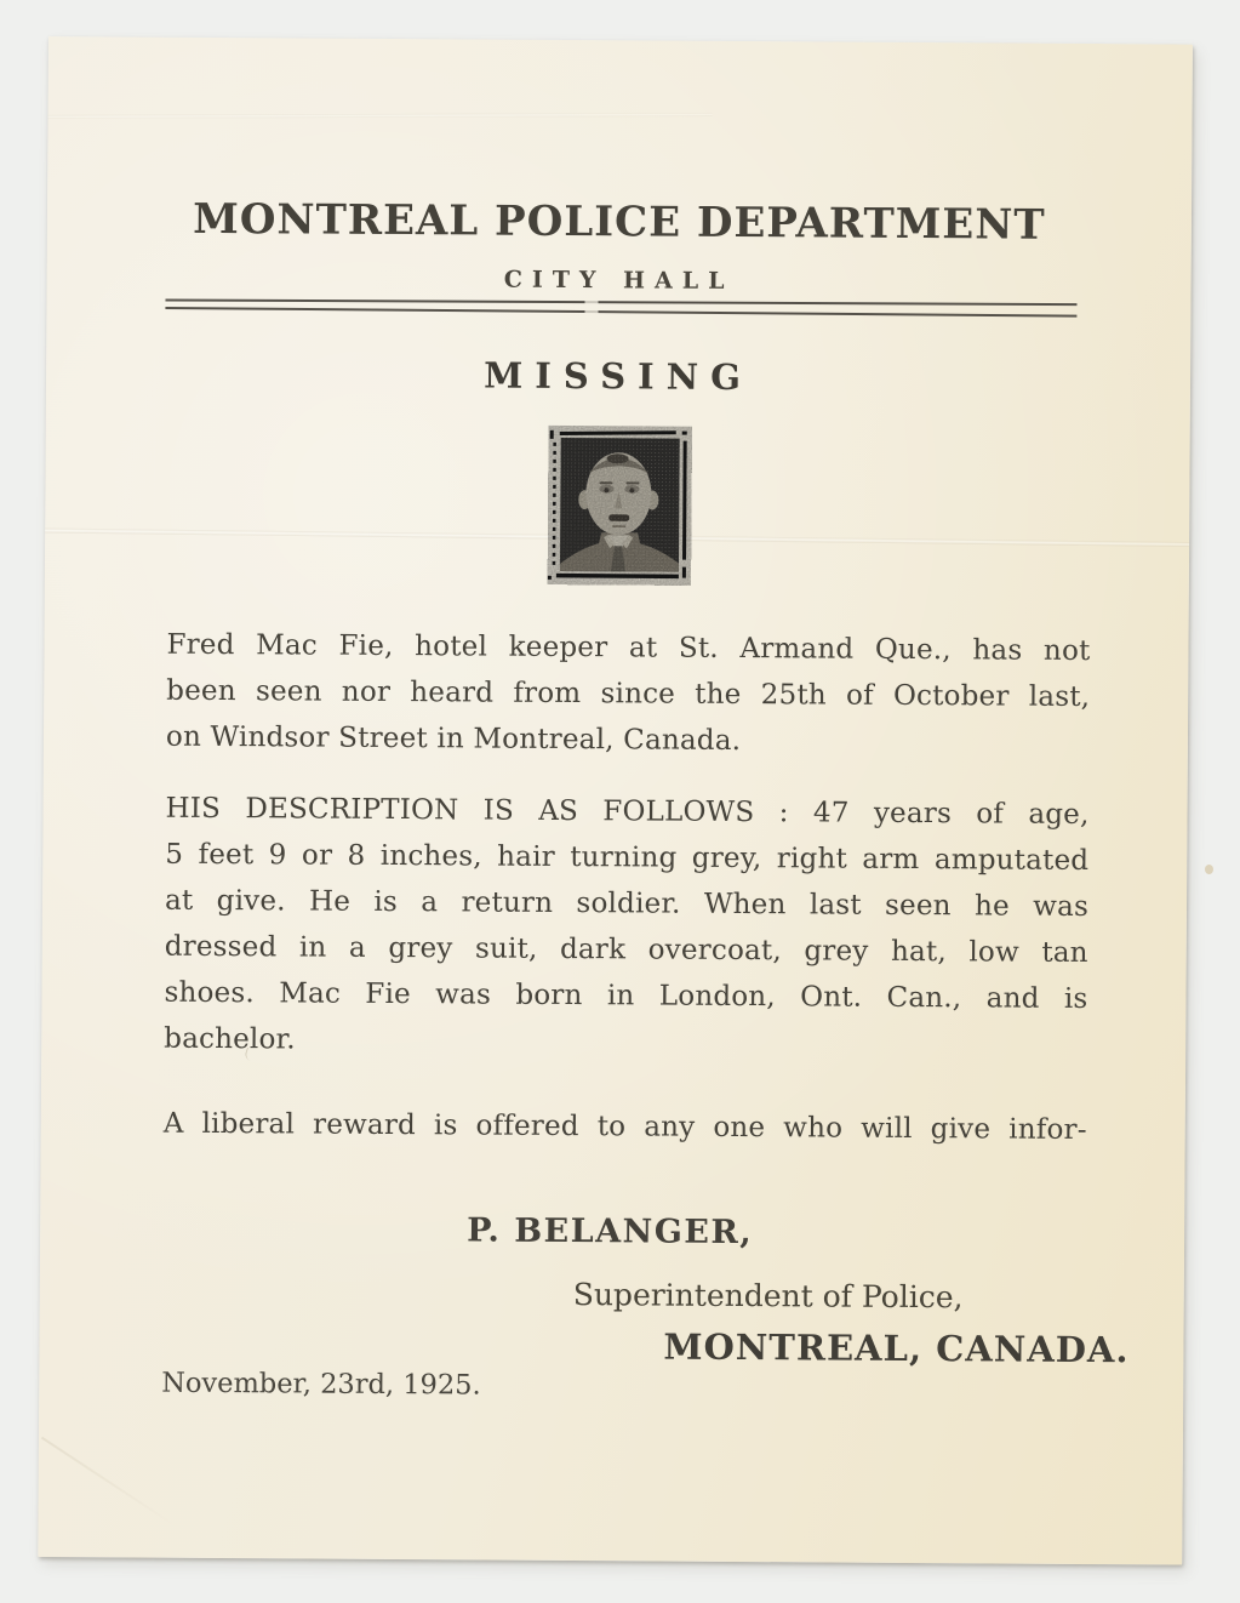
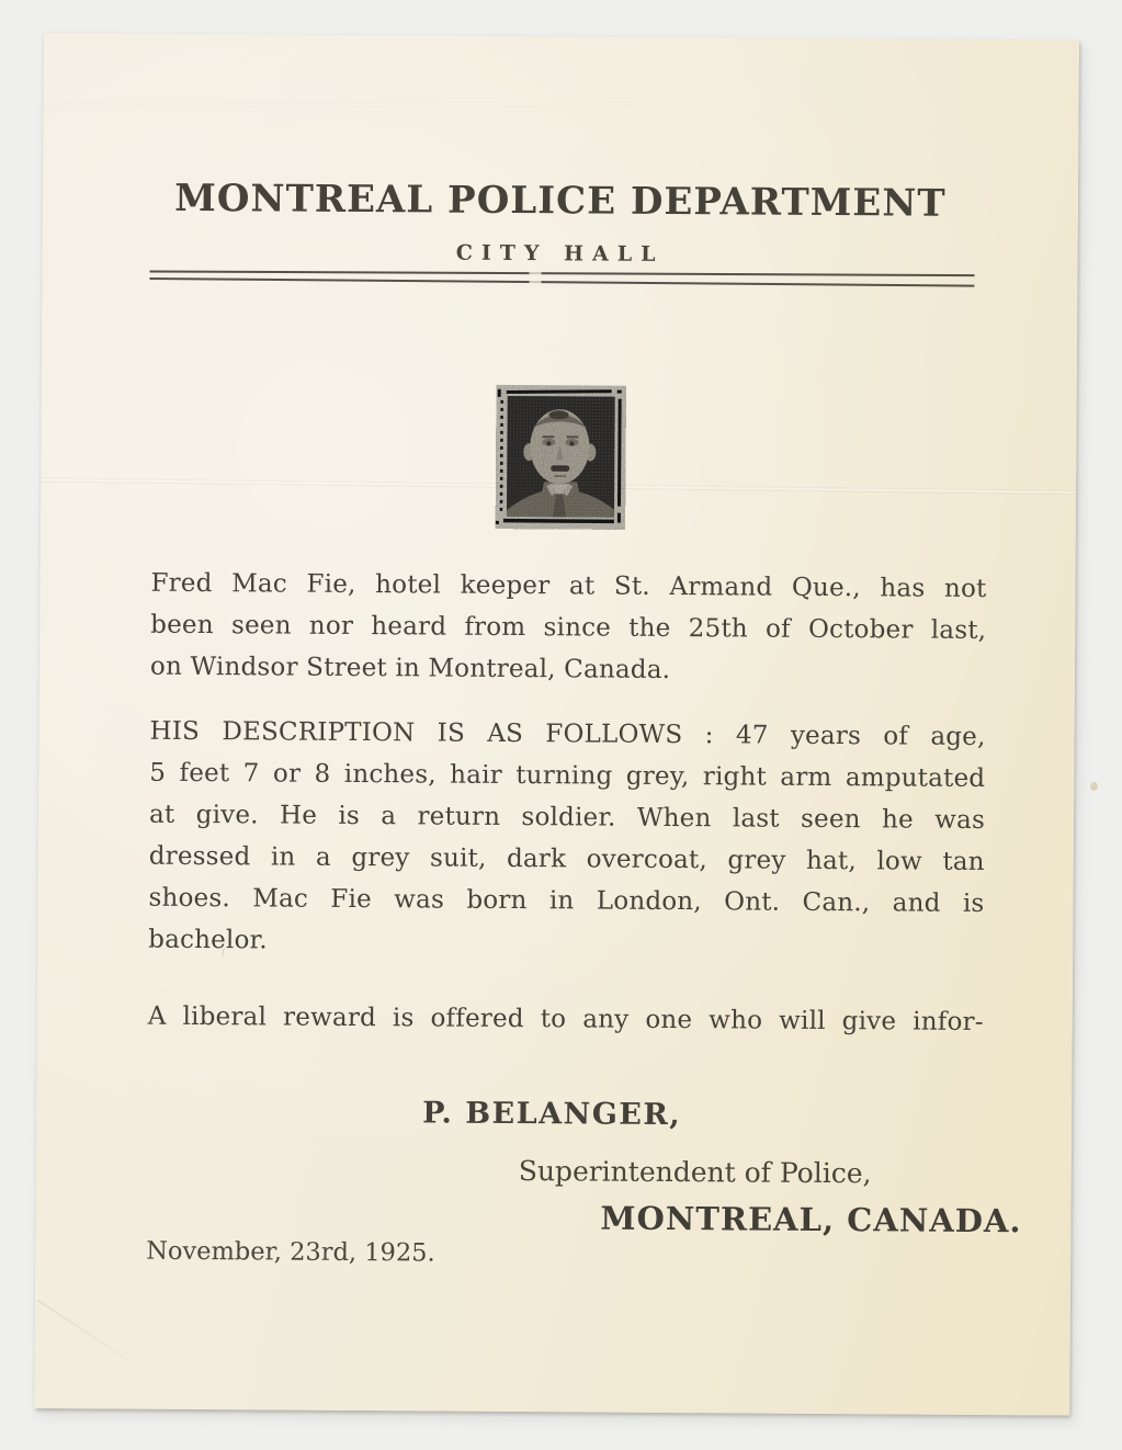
  MONTREAL POLICE DEPARTMENT
  CITY HALL
- MISSING
  Fred Mac Fie, hotel keeper at St. Armand Que., has not
  been seen nor heard from since the 25th of October last,
  on Windsor Street in Montreal, Canada.
  HIS DESCRIPTION IS AS FOLLOWS : 47 years of age,
- 5 feet 9 or 8 inches, hair turning grey, right arm amputated
+ 5 feet 7 or 8 inches, hair turning grey, right arm amputated
  at give. He is a return soldier. When last seen he was
  dressed in a grey suit, dark overcoat, grey hat, low tan
  shoes. Mac Fie was born in London, Ont. Can., and is
  bachelor.
  A liberal reward is offered to any one who will give infor-
  P. BELANGER,
  Superintendent of Police,
  MONTREAL, CANADA.
  November, 23rd, 1925.
